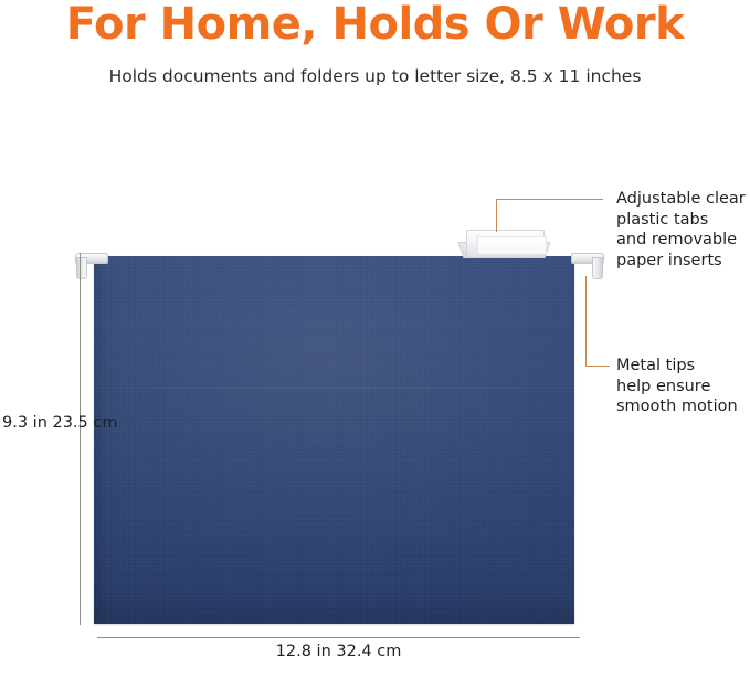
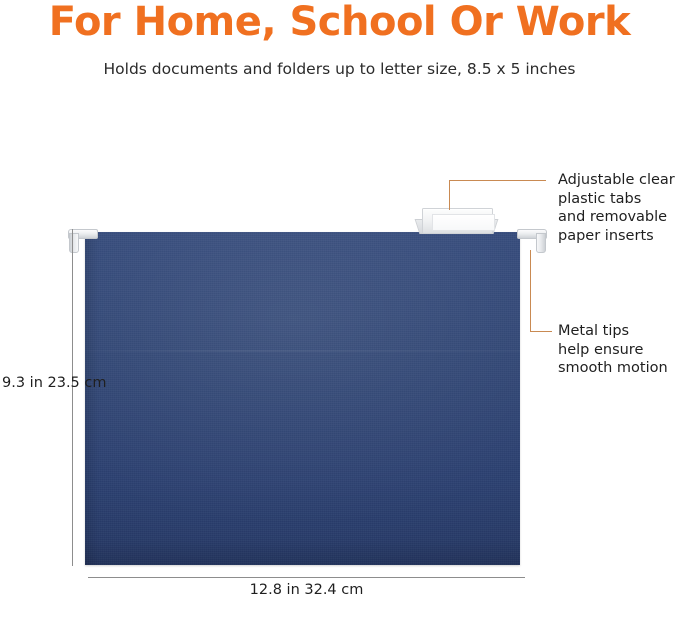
- For Home, Holds Or Work
+ For Home, School Or Work
- Holds documents and folders up to letter size, 8.5 x 11 inches
+ Holds documents and folders up to letter size, 8.5 x 5 inches
  9.3 in 23.5 cm
  12.8 in 32.4 cm
  Adjustable clear
  plastic tabs
  and removable
  paper inserts
  Metal tips
  help ensure
  smooth motion
